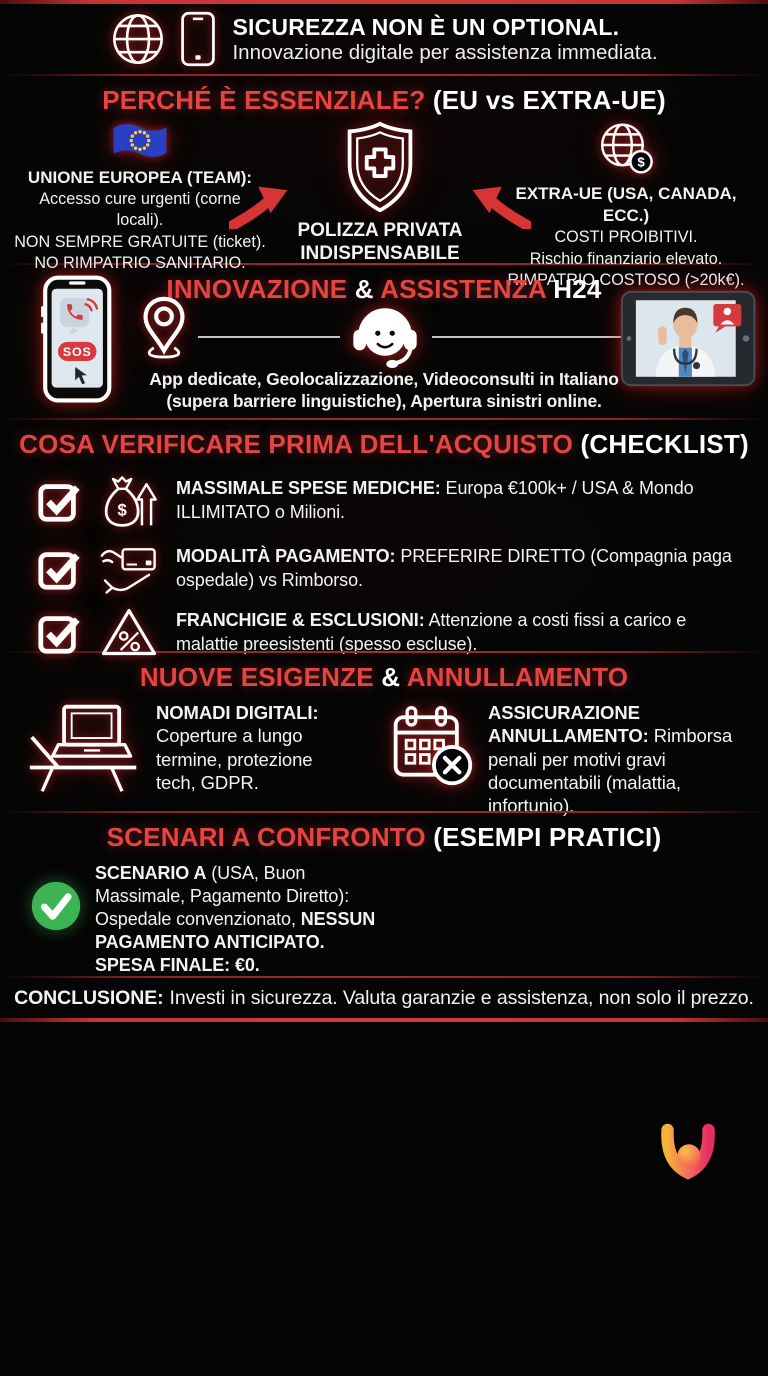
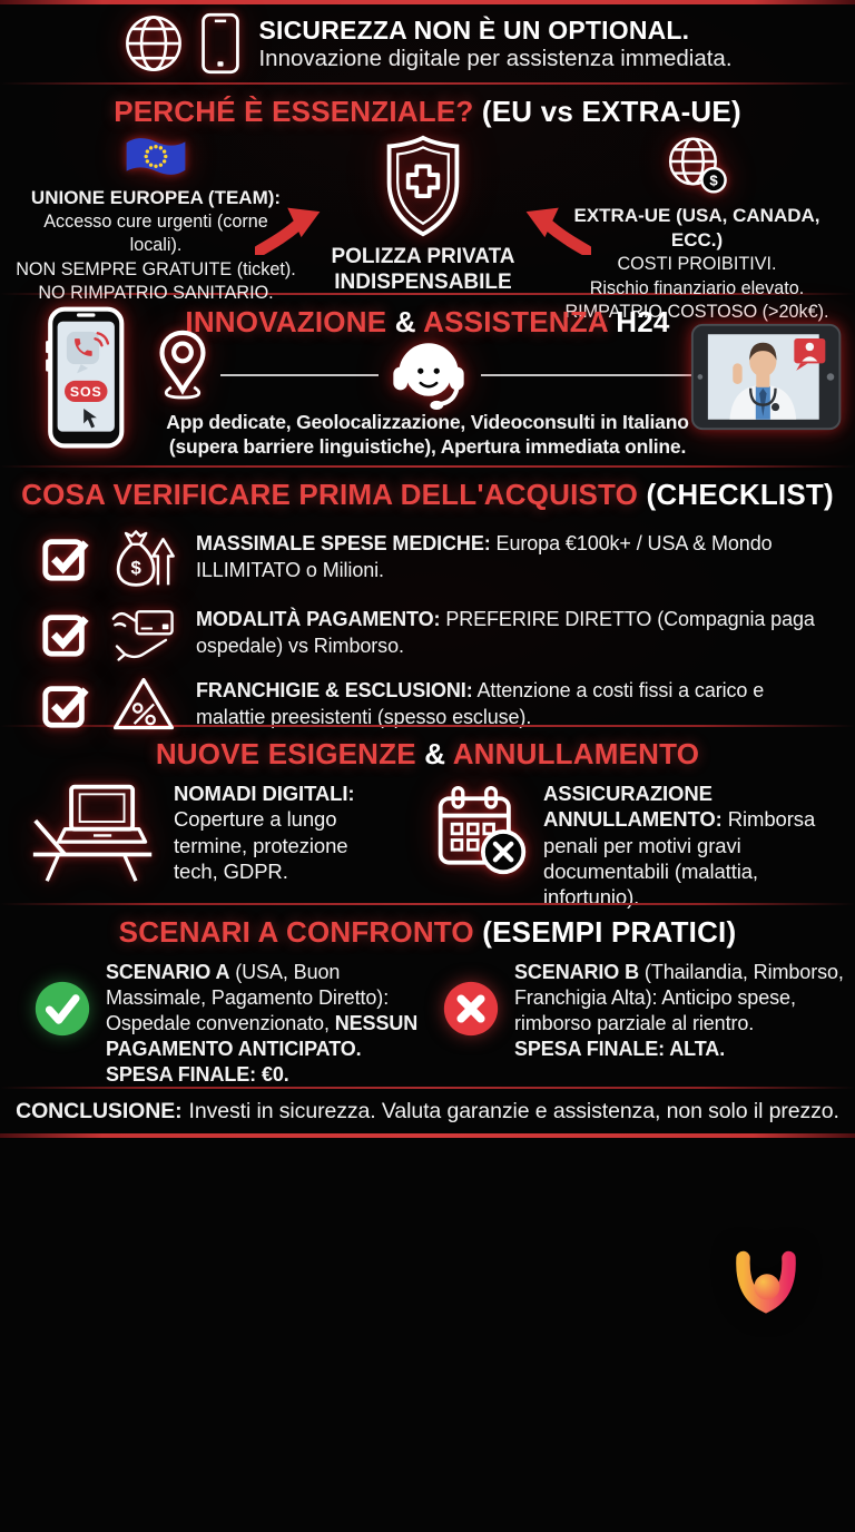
  SICUREZZA NON È UN OPTIONAL.
  Innovazione digitale per assistenza immediata.
  PERCHÉ È ESSENZIALE? (EU vs EXTRA-UE)
  UNIONE EUROPEA (TEAM):
  Accesso cure urgenti (corne locali).
  NON SEMPRE GRATUITE (ticket).
  NO RIMPATRIO SANITARIO.
  POLIZZA PRIVATA
  INDISPENSABILE
  $
  EXTRA-UE (USA, CANADA, ECC.)
  COSTI PROIBITIVI.
  Rischio finanziario elevato.
  RIMPATRIO COSTOSO (>20k€).
  INNOVAZIONE & ASSISTENZA H24
  SOS
  App dedicate, Geolocalizzazione, Videoconsulti in Italiano
- (supera barriere linguistiche), Apertura sinistri online.
+ (supera barriere linguistiche), Apertura immediata online.
  COSA VERIFICARE PRIMA DELL'ACQUISTO (CHECKLIST)
  $
  MASSIMALE SPESE MEDICHE: Europa €100k+ / USA & Mondo ILLIMITATO o Milioni.
  MODALITÀ PAGAMENTO: PREFERIRE DIRETTO (Compagnia paga ospedale) vs Rimborso.
  FRANCHIGIE & ESCLUSIONI: Attenzione a costi fissi a carico e malattie preesistenti (spesso escluse).
  NUOVE ESIGENZE & ANNULLAMENTO
  NOMADI DIGITALI: Coperture a lungo termine, protezione tech, GDPR.
  ASSICURAZIONE ANNULLAMENTO: Rimborsa penali per motivi gravi documentabili (malattia, infortunio).
  SCENARI A CONFRONTO (ESEMPI PRATICI)
  SCENARIO A (USA, Buon Massimale, Pagamento Diretto): Ospedale convenzionato, NESSUN PAGAMENTO ANTICIPATO.
  SPESA FINALE: €0.
+ SCENARIO B (Thailandia, Rimborso, Franchigia Alta): Anticipo spese, rimborso parziale al rientro.
+ SPESA FINALE: ALTA.
  CONCLUSIONE:
  Investi in sicurezza. Valuta garanzie e assistenza, non solo il prezzo.
